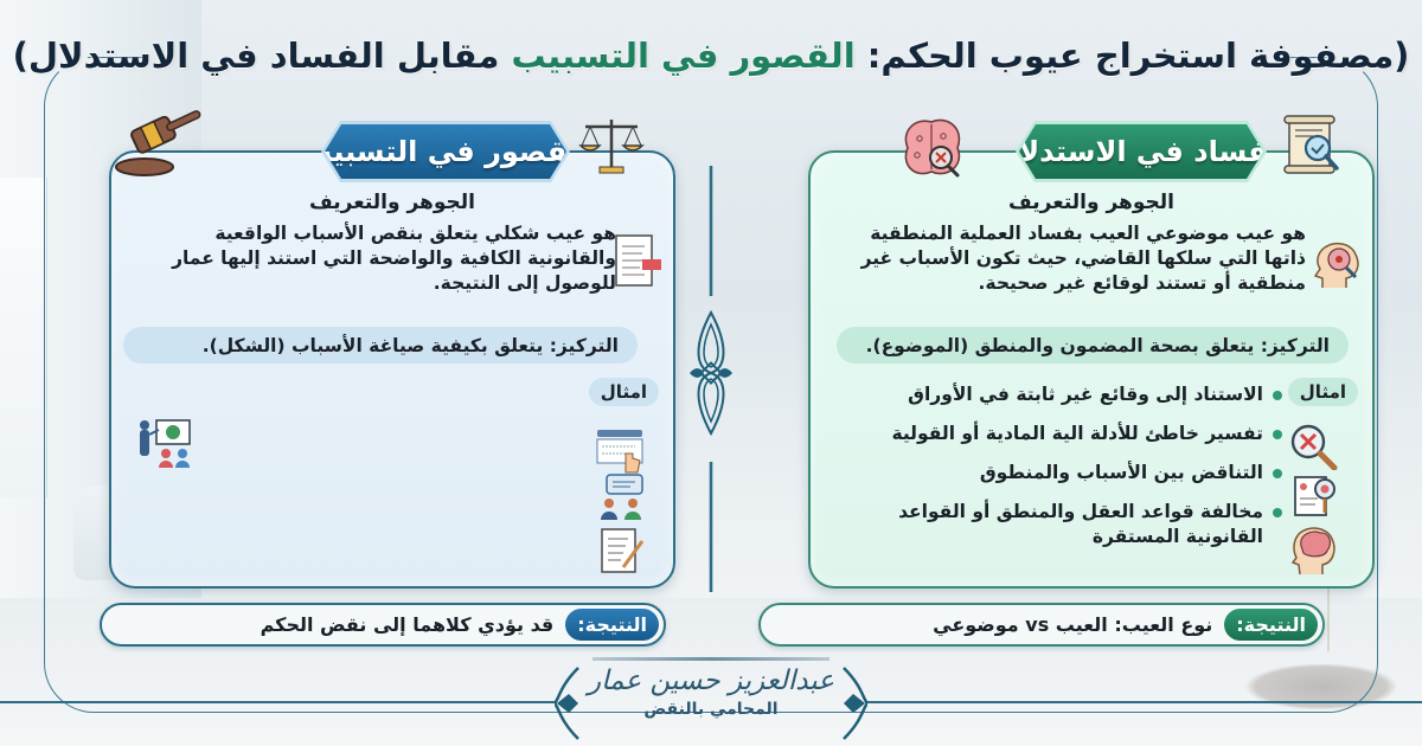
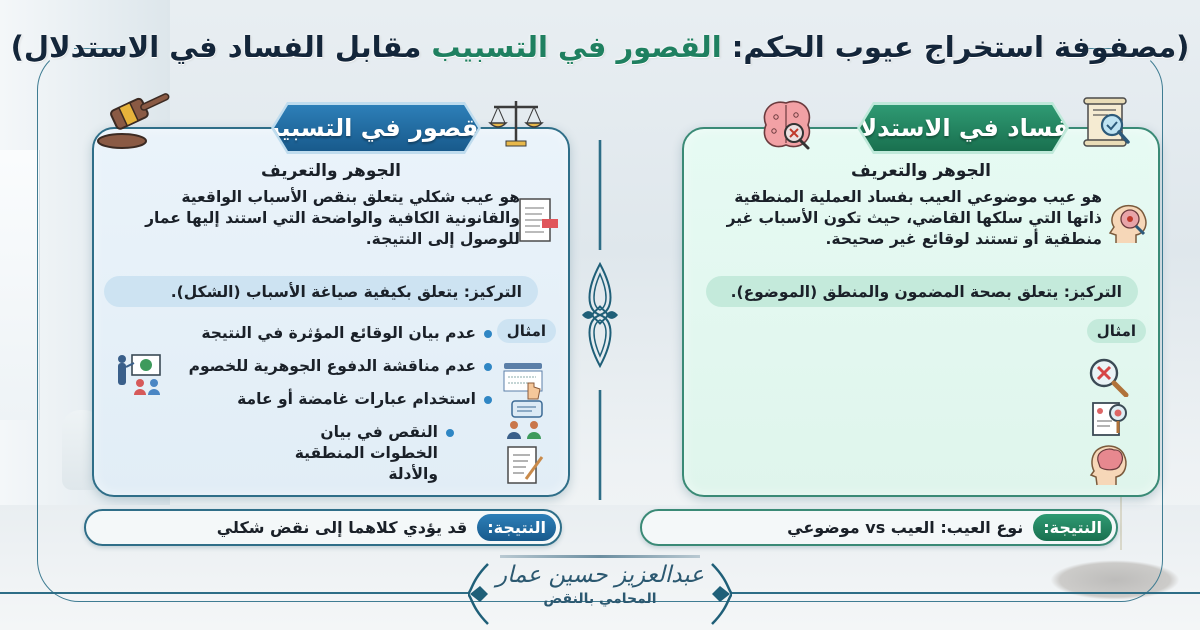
  (مصفوفة استخراج عيوب الحكم: القصور في التسبيب مقابل الفساد في الاستدلال)
  فساد في الاستدلا
  الجوهر والتعريف
  هو عيب موضوعي العيب بفساد العملية المنطقية ذاتها التي سلكها القاضي، حيث تكون الأسباب غير منطقية أو تستند لوقائع غير صحيحة.
  التركيز: يتعلق بصحة المضمون والمنطق (الموضوع).
  امثال
- الاستناد إلى وقائع غير ثابتة في الأوراق
- تفسير خاطئ للأدلة الية المادية أو القولية
- التناقض بين الأسباب والمنطوق
- مخالفة قواعد العقل والمنطق أو القواعد القانونية المستقرة
  قصور في التسبي
  الجوهر والتعريف
  هو عيب شكلي يتعلق بنقص الأسباب الواقعية والقانونية الكافية والواضحة التي استند إليها عمار للوصول إلى النتيجة.
  التركيز: يتعلق بكيفية صياغة الأسباب (الشكل).
  امثال
+ عدم بيان الوقائع المؤثرة في النتيجة
+ عدم مناقشة الدفوع الجوهرية للخصوم
+ استخدام عبارات غامضة أو عامة
+ النقص في بيان الخطوات المنطقية والأدلة
  النتيجة:
  نوع العيب: العيب vs موضوعي
  النتيجة:
- قد يؤدي كلاهما إلى نقض الحكم
+ قد يؤدي كلاهما إلى نقض شكلي
  عبدالعزيز حسين عمار
  المحامي بالنقض
